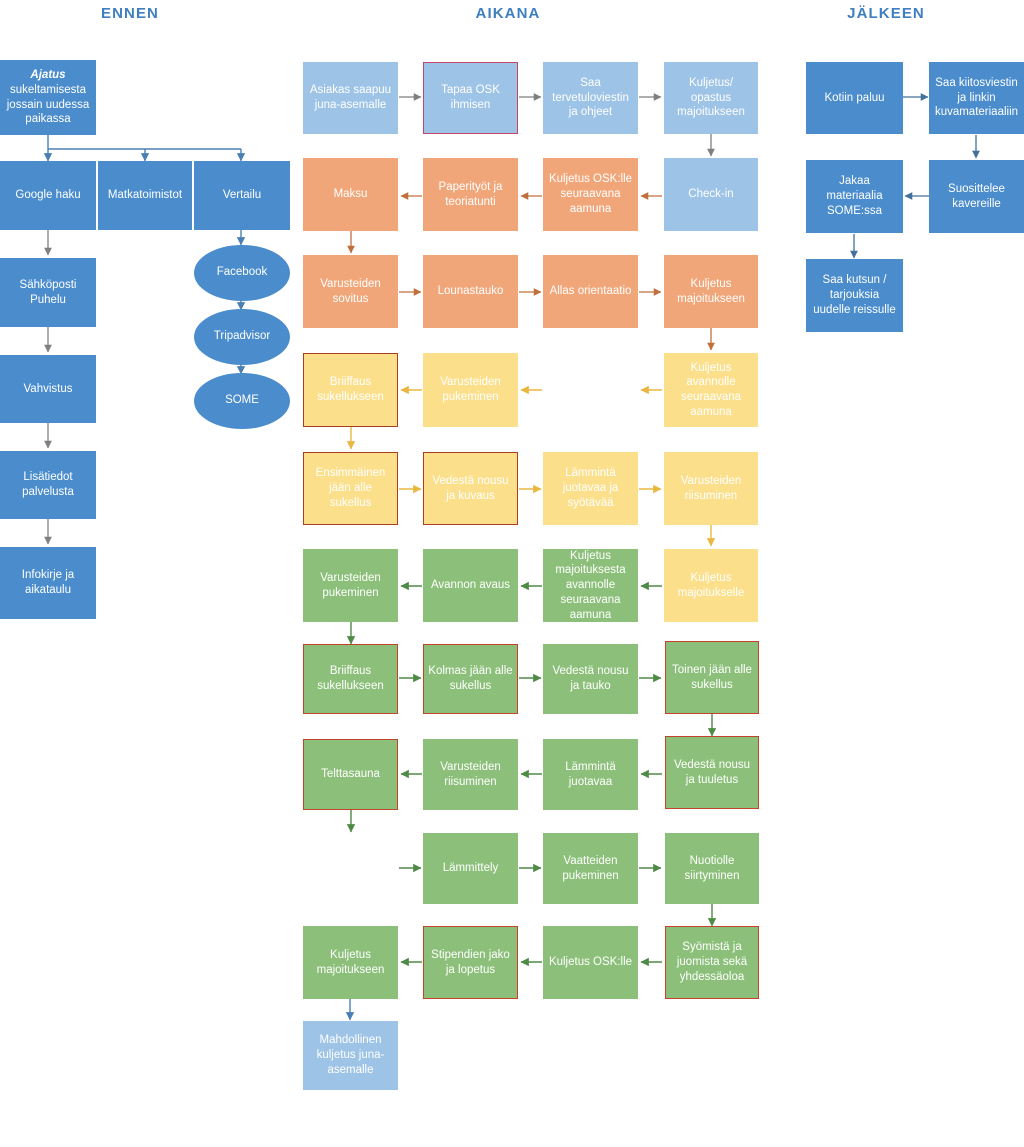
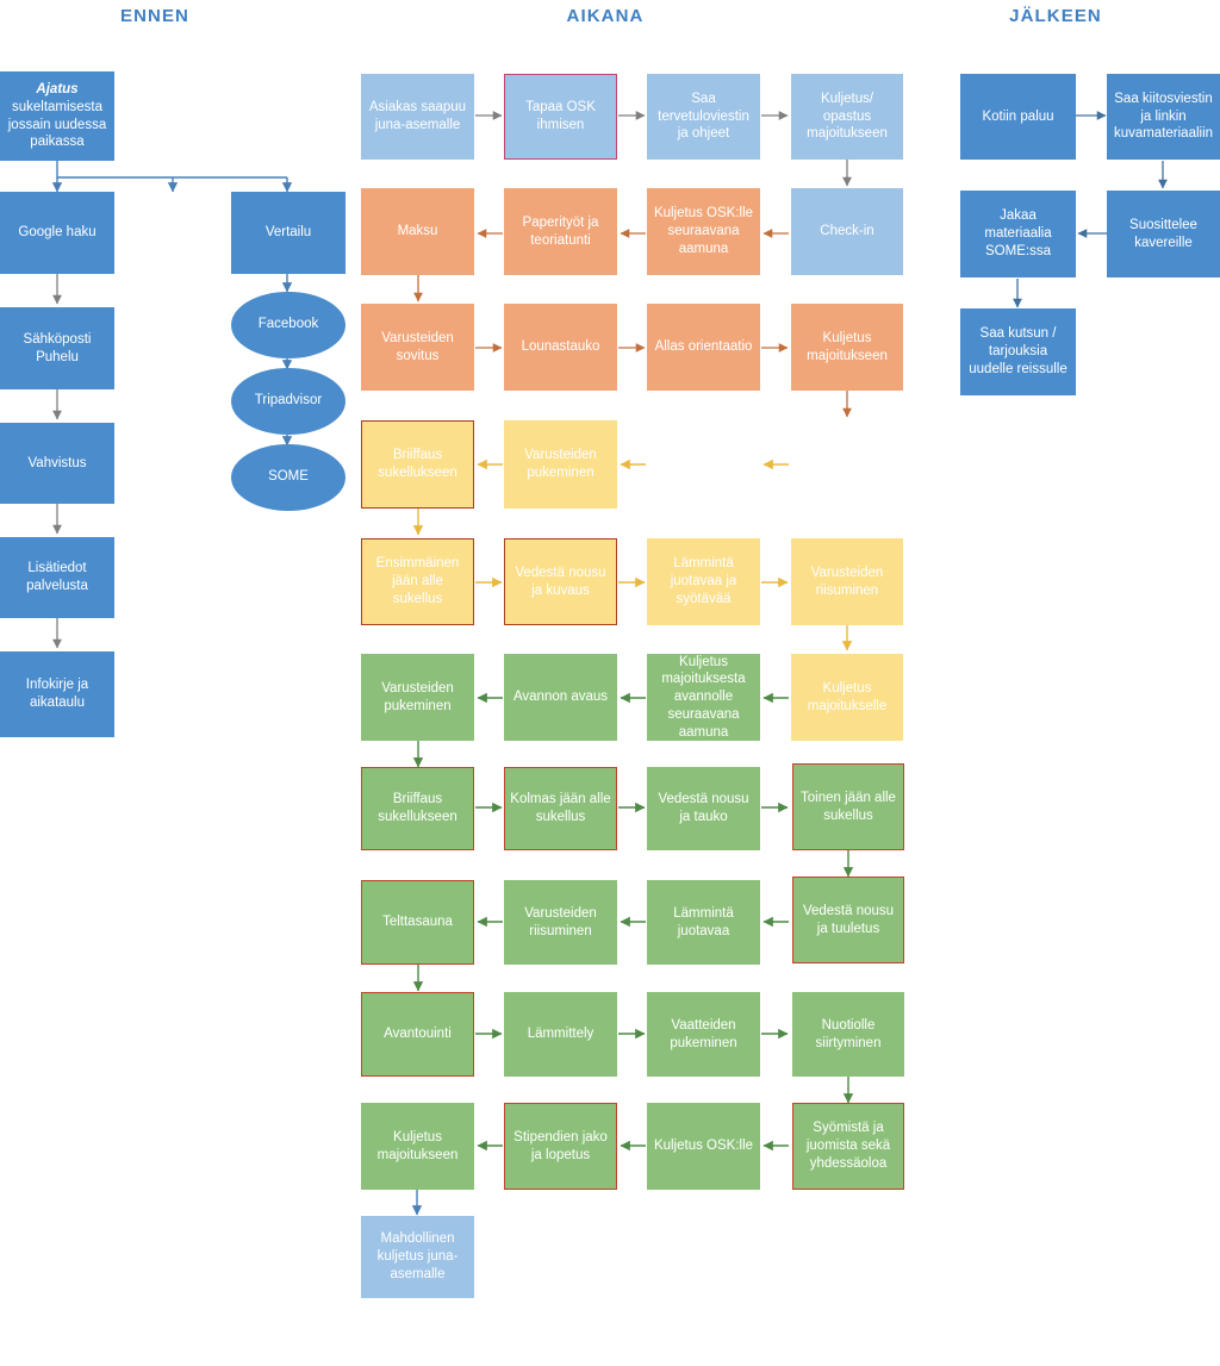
  ENNEN
  AIKANA
  JÄLKEEN
  Ajatus
  sukeltamisesta jossain uudessa paikassa
  Google haku
- Matkatoimistot
  Vertailu
  Sähköposti Puhelu
  Vahvistus
  Lisätiedot palvelusta
  Infokirje ja aikataulu
  Facebook
  Tripadvisor
  SOME
  Asiakas saapuu juna-asemalle
  Tapaa OSK ihmisen
  Saa tervetuloviestin ja ohjeet
  Kuljetus/ opastus majoitukseen
  Maksu
  Paperityöt ja teoriatunti
  Kuljetus OSK:lle seuraavana aamuna
  Check-in
  Varusteiden sovitus
  Lounastauko
  Allas orientaatio
  Kuljetus majoitukseen
  Briiffaus sukellukseen
  Varusteiden pukeminen
- Kuljetus avannolle seuraavana aamuna
  Ensimmäinen jään alle sukellus
  Vedestä nousu ja kuvaus
  Lämmintä juotavaa ja syötävää
  Varusteiden riisuminen
  Varusteiden pukeminen
  Avannon avaus
  Kuljetus majoituksesta avannolle seuraavana aamuna
  Kuljetus majoitukselle
  Briiffaus sukellukseen
  Kolmas jään alle sukellus
  Vedestä nousu ja tauko
  Toinen jään alle sukellus
  Telttasauna
  Varusteiden riisuminen
  Lämmintä juotavaa
  Vedestä nousu ja tuuletus
+ Avantouinti
  Lämmittely
  Vaatteiden pukeminen
  Nuotiolle siirtyminen
  Kuljetus majoitukseen
  Stipendien jako ja lopetus
  Kuljetus OSK:lle
  Syömistä ja juomista sekä yhdessäoloa
  Mahdollinen kuljetus juna-asemalle
  Kotiin paluu
  Saa kiitosviestin ja linkin kuvamateriaaliin
  Jakaa materiaalia SOME:ssa
  Suosittelee kavereille
  Saa kutsun / tarjouksia uudelle reissulle
